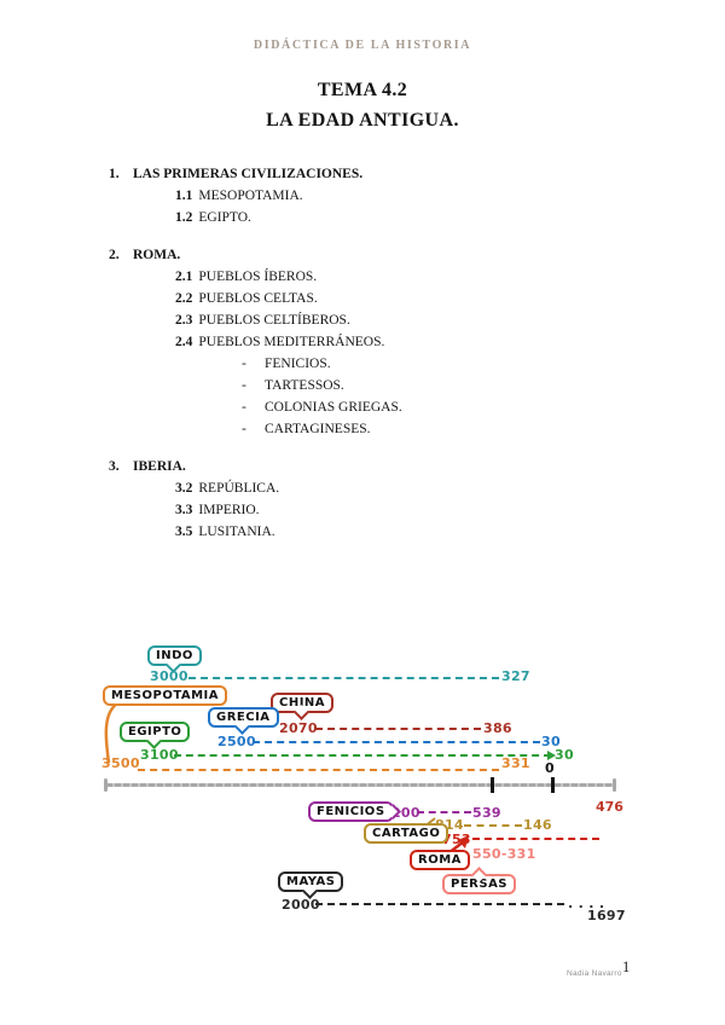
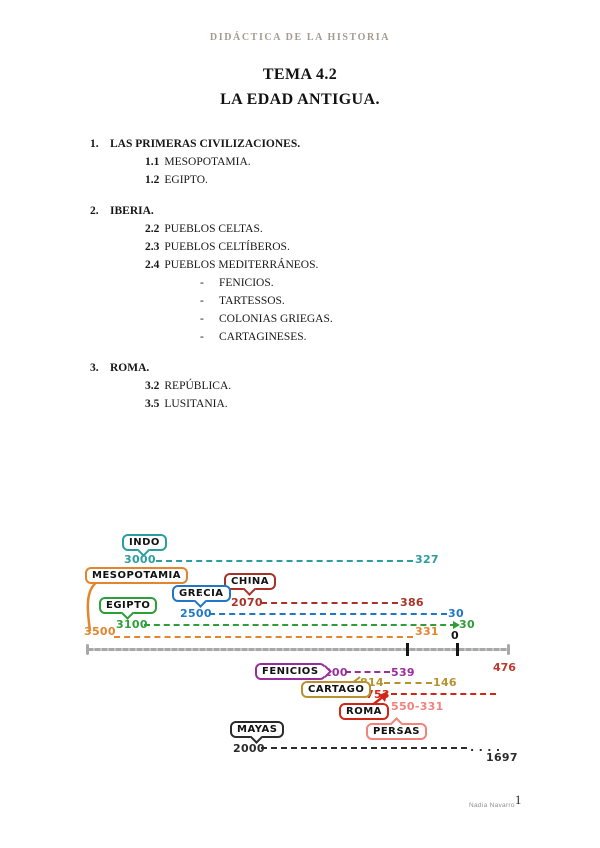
  DIDÁCTICA DE LA HISTORIA
  TEMA 4.2
  LA EDAD ANTIGUA.
  1.
  LAS PRIMERAS CIVILIZACIONES.
  1.1 MESOPOTAMIA.
  1.2 EGIPTO.
  2.
- ROMA.
+ IBERIA.
- 2.1 PUEBLOS ÍBEROS.
  2.2 PUEBLOS CELTAS.
  2.3 PUEBLOS CELTÍBEROS.
  2.4 PUEBLOS MEDITERRÁNEOS.
  -
  FENICIOS.
  -
  TARTESSOS.
  -
  COLONIAS GRIEGAS.
  -
  CARTAGINESES.
  3.
- IBERIA.
+ ROMA.
  3.2 REPÚBLICA.
- 3.3 IMPERIO.
  3.5 LUSITANIA.
  0
  476
  INDO
  3000
  327
  MESOPOTAMIA
  3500
  331
  CHINA
  2070
  386
  GRECIA
  2500
  30
  EGIPTO
  3100
  30
  FENICIOS
  539
  CARTAGO
  146
  ROMA
  PERSAS
  550-331
  MAYAS
  2000
  1697
  . . . .
  1
